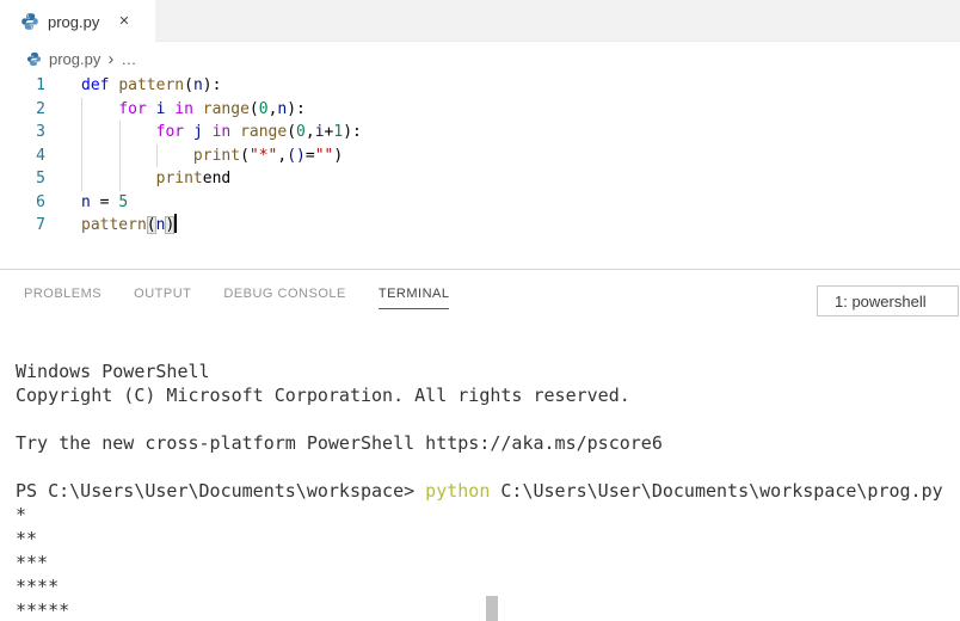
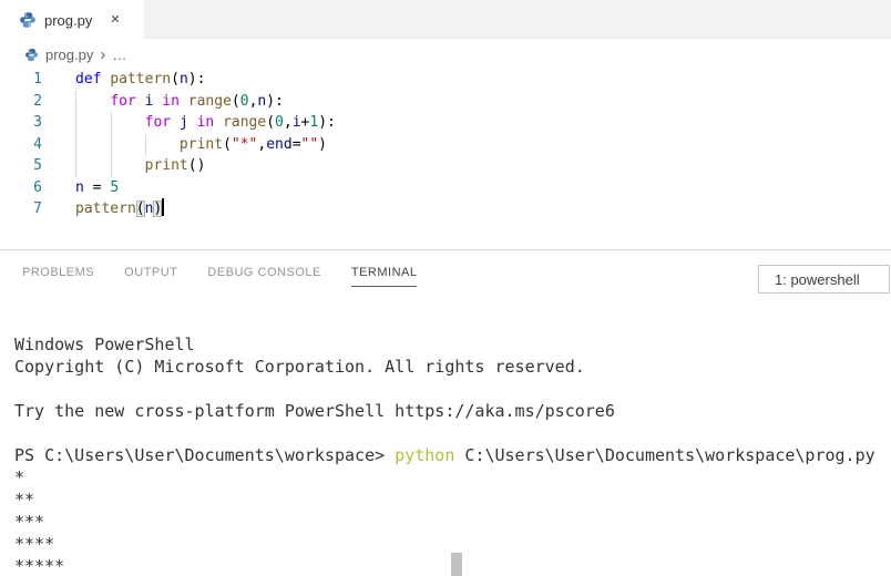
  prog.py
  ✕
  prog.py
  ›
  …
  1
  def pattern(n):
  2
  for i in range(0,n):
  3
  for j in range(0,i+1):
  4
- print("*",()="")
+ print("*",end="")
  5
- printend
+ print()
  6
  n = 5
  7
  pattern(n)
  PROBLEMS
  OUTPUT
  DEBUG CONSOLE
  TERMINAL
  1: powershell
  Windows PowerShell
  Copyright (C) Microsoft Corporation. All rights reserved.
  Try the new cross-platform PowerShell https://aka.ms/pscore6
  PS C:\Users\User\Documents\workspace> python C:\Users\User\Documents\workspace\prog.py
  *
  **
  ***
  ****
  *****
